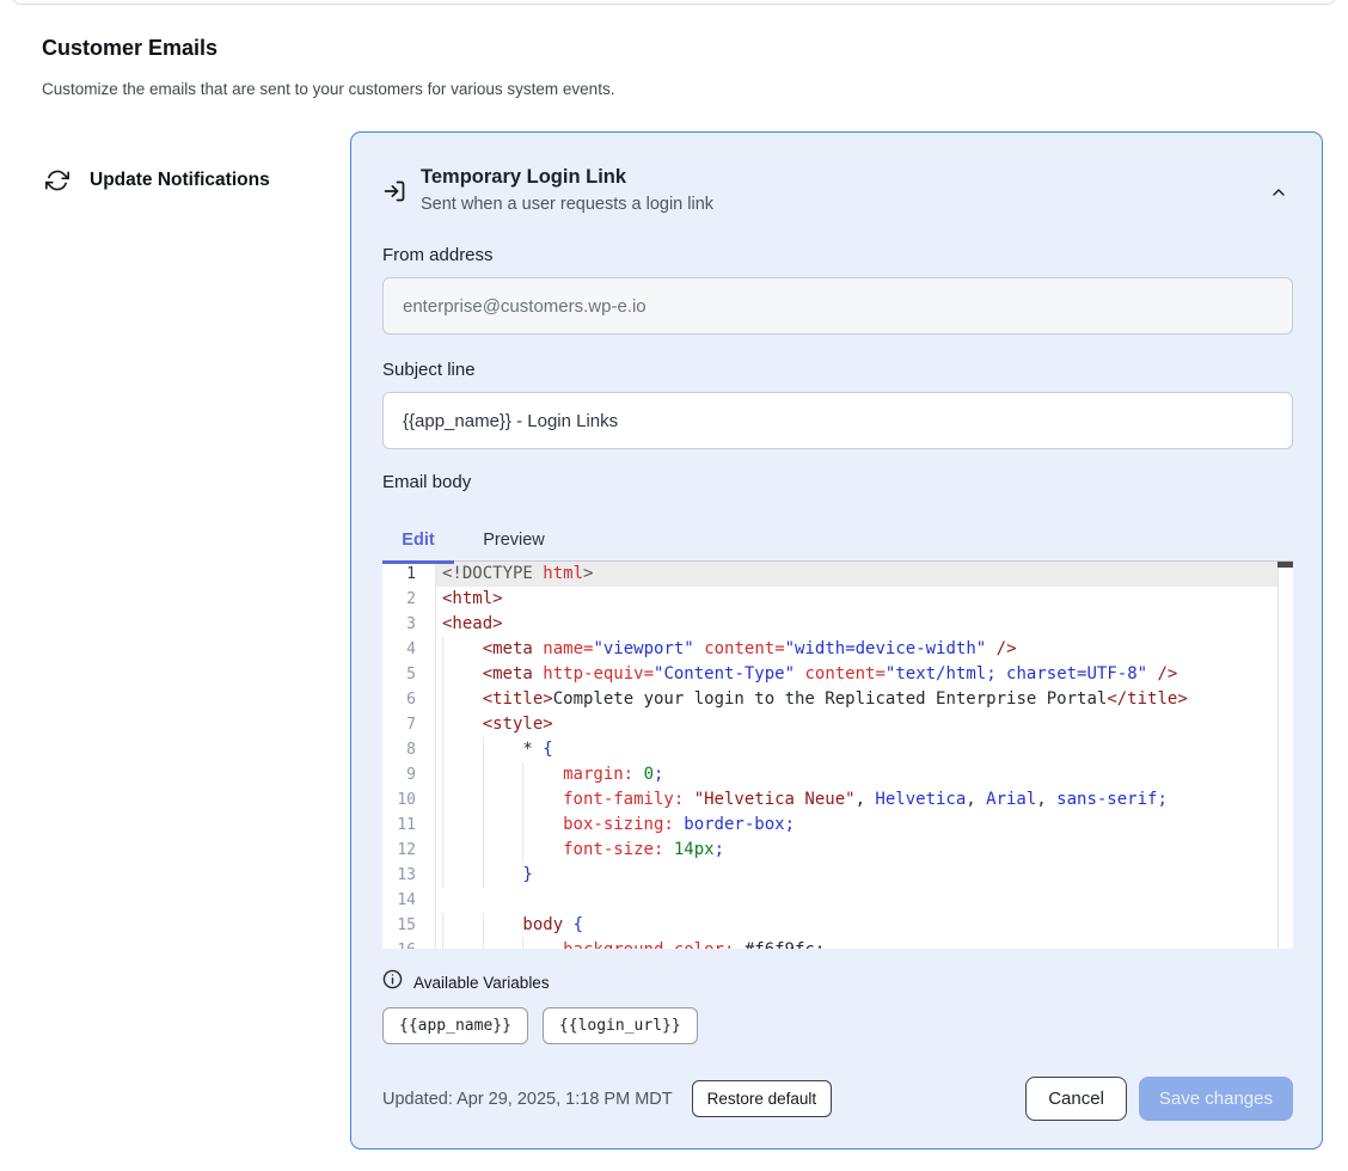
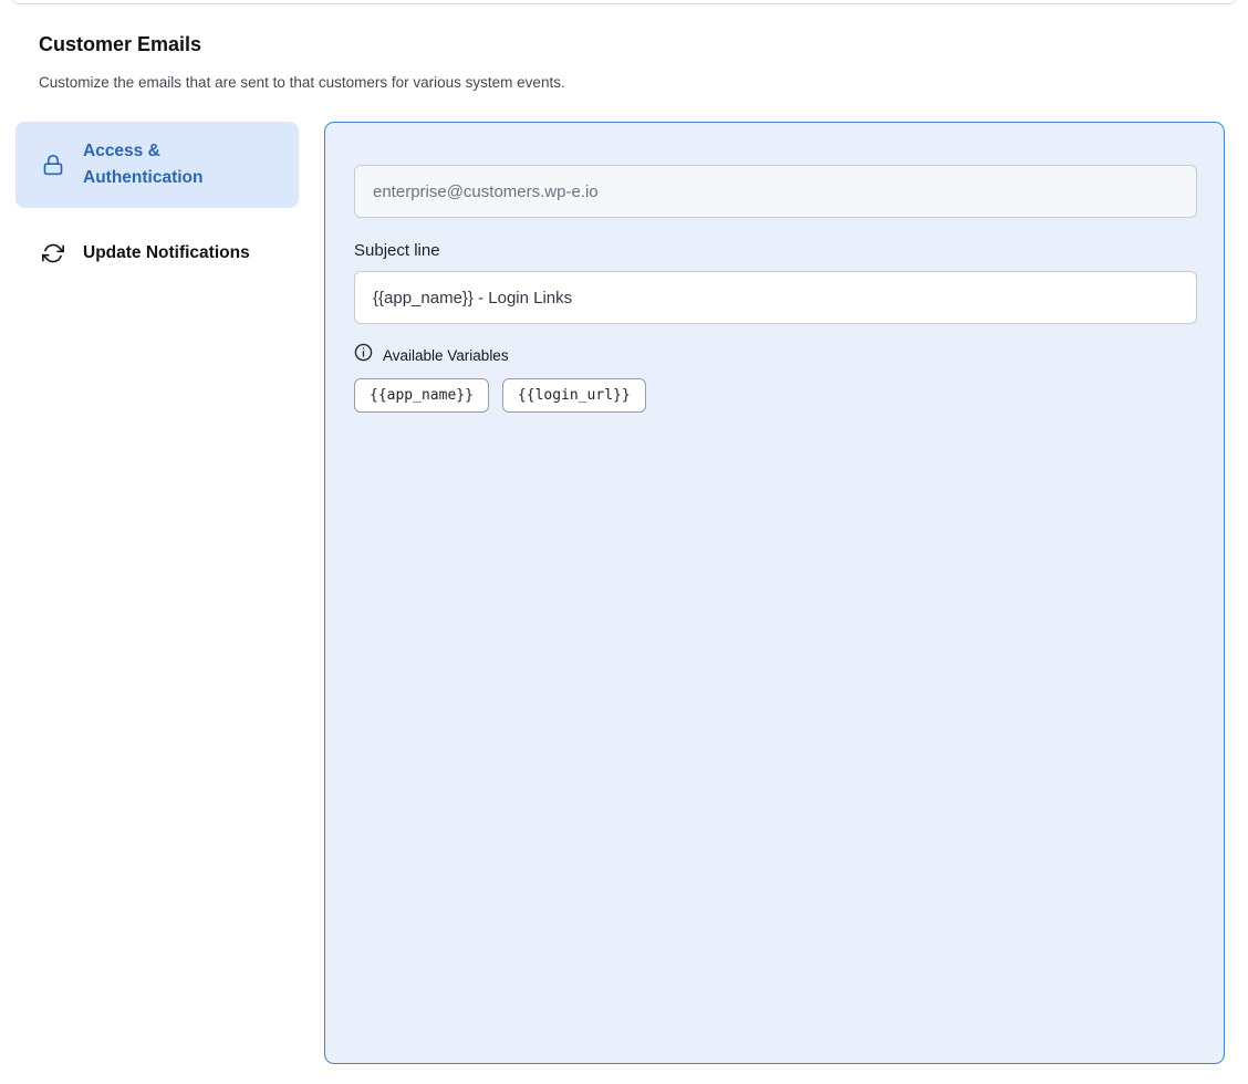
  Customer Emails
- Customize the emails that are sent to your customers for various system events.
+ Customize the emails that are sent to that customers for various system events.
+ Access & Authentication
  Update Notifications
- Temporary Login Link
- Sent when a user requests a login link
- From address
  enterprise@customers.wp-e.io
  Subject line
  {{app_name}} - Login Links
- Email body
- Edit
- Preview
- 1
- <!DOCTYPE html>
- 2
- <html>
- 3
- <head>
- 4
- <meta name="viewport" content="width=device-width" />
- 5
- <meta http-equiv="Content-Type" content="text/html; charset=UTF-8" />
- 6
- <title>Complete your login to the Replicated Enterprise Portal</title>
- 7
- <style>
- 8
- * {
- 9
- margin: 0;
- 10
- font-family: "Helvetica Neue", Helvetica, Arial, sans-serif;
- 11
- box-sizing: border-box;
- 12
- font-size: 14px;
- 13
- }
- 14
- 15
- body {
  Available Variables
  {{app_name}}
  {{login_url}}
- Updated: Apr 29, 2025, 1:18 PM MDT
- Restore default
- Cancel
- Save changes
